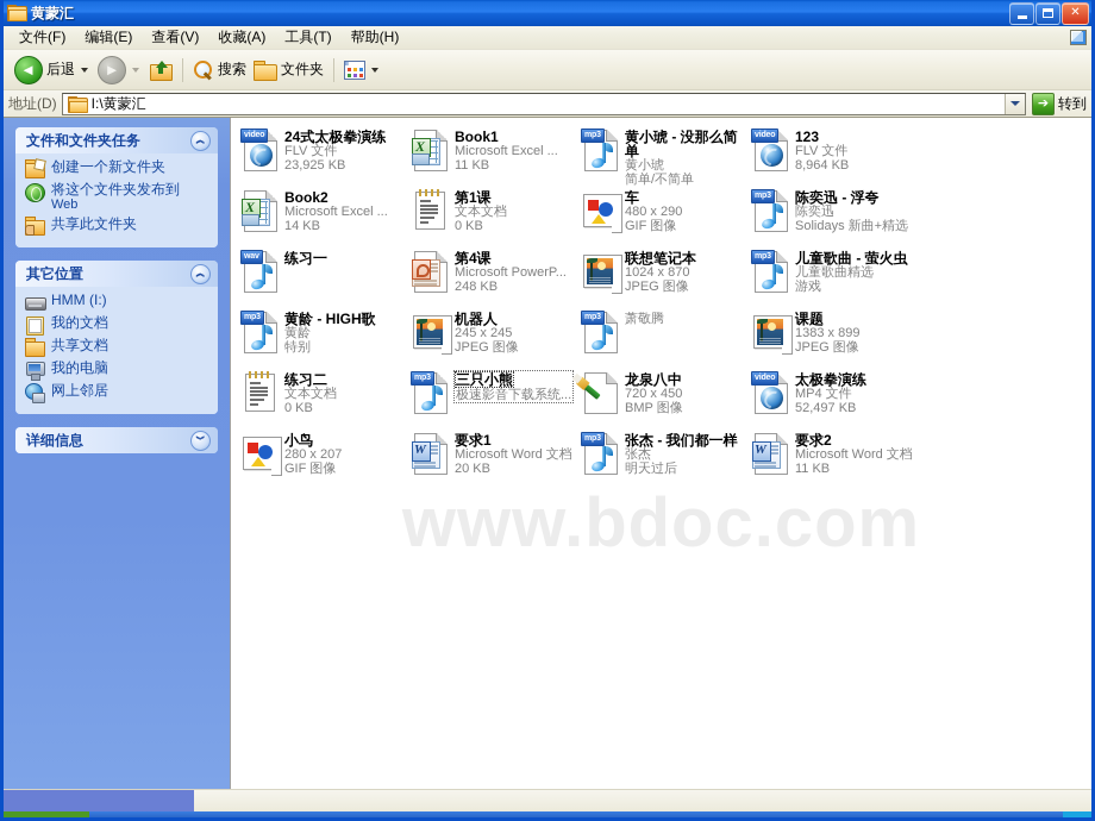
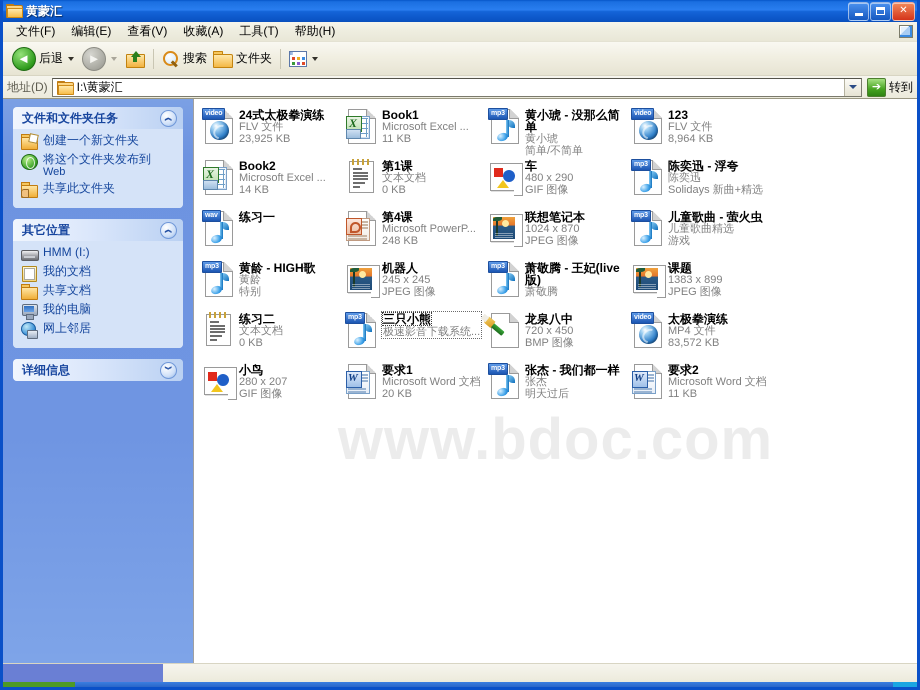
  黄蒙汇
  ✕
  文件(F)
  编辑(E)
  查看(V)
  收藏(A)
  工具(T)
  帮助(H)
  ◄
  后退
  ►
  搜索
  文件夹
  地址(D)
  I:\黄蒙汇
  ➔
  转到
  文件和文件夹任务
  ︽
  创建一个新文件夹
  将这个文件夹发布到
  Web
  共享此文件夹
  其它位置
  ︽
  HMM (I:)
  我的文档
  共享文档
  我的电脑
  网上邻居
  详细信息
  ︾
  24式太极拳演练
  FLV 文件
  23,925 KB
  Book1
  Microsoft Excel ...
  11 KB
  黄小琥 - 没那么简单
  黄小琥
  简单/不简单
  123
  FLV 文件
  8,964 KB
  Book2
  Microsoft Excel ...
  14 KB
  第1课
  文本文档
  0 KB
  车
  480 x 290
  GIF 图像
  陈奕迅 - 浮夸
  陈奕迅
  Solidays 新曲+精选
  练习一
  第4课
  Microsoft PowerP...
  248 KB
  联想笔记本
  1024 x 870
  JPEG 图像
  儿童歌曲 - 萤火虫
  儿童歌曲精选
  游戏
  黄龄 - HIGH歌
  黄龄
  特别
  机器人
  245 x 245
  JPEG 图像
+ 萧敬腾 - 王妃(live版)
  萧敬腾
  课题
  1383 x 899
  JPEG 图像
  练习二
  文本文档
  0 KB
  三只小熊
  极速影音下载系统...
  龙泉八中
  720 x 450
  BMP 图像
  太极拳演练
  MP4 文件
- 52,497 KB
+ 83,572 KB
  小鸟
  280 x 207
  GIF 图像
  要求1
  Microsoft Word 文档
  20 KB
  张杰 - 我们都一样
  张杰
  明天过后
  要求2
  Microsoft Word 文档
  11 KB
